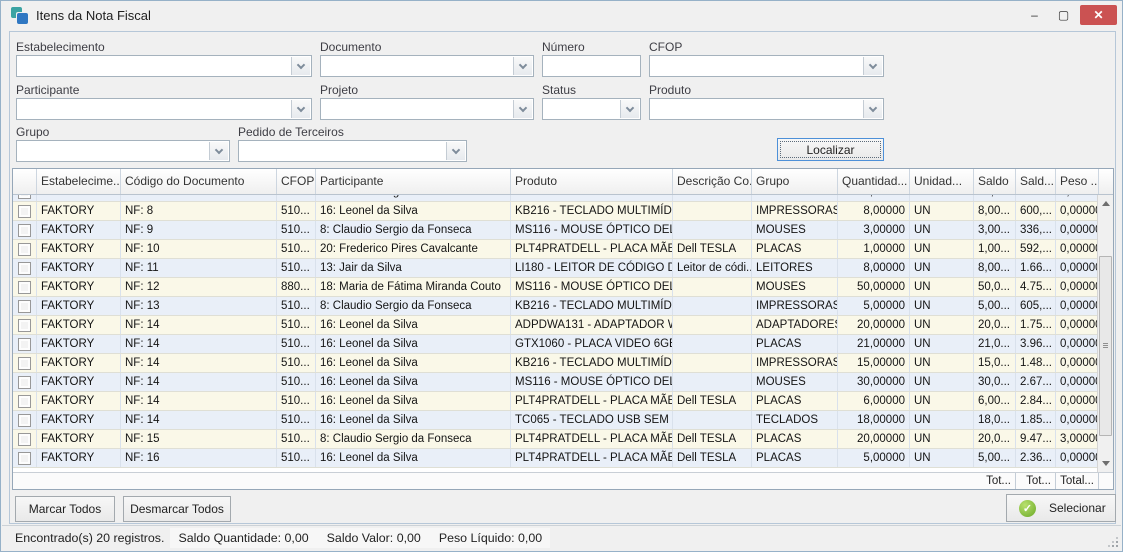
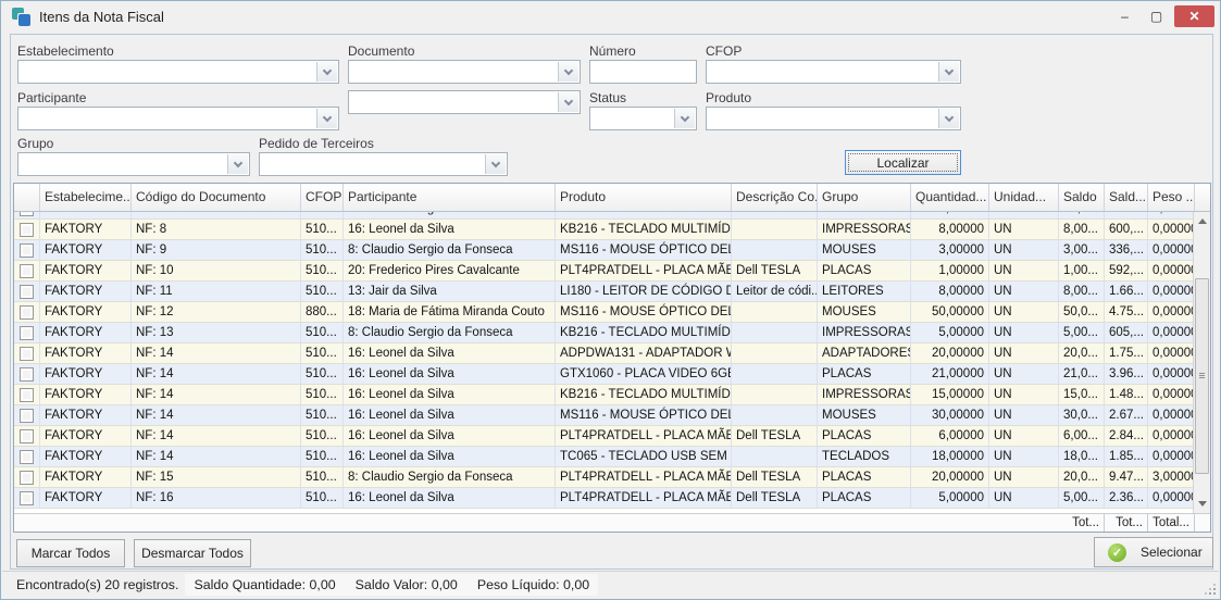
  Itens da Nota Fiscal
  –
  ▢
  ✕
  Estabelecimento
  Documento
  Número
  CFOP
  Participante
- Projeto
  Status
  Produto
  Grupo
  Pedido de Terceiros
  Localizar
  Estabelecime..
  Código do Documento
  CFOP
  Participante
  Produto
  Descrição Co.
  Grupo
  Quantidad...
  Unidad...
  Saldo
  Sald...
  Peso ..
  FAKTORY
  NF: 8
  510...
  16: Leonel da Silva
  KB216 - TECLADO MULTIMÍD
  IMPRESSORAS
  8,00000
  UN
  8,00...
  600,...
  0,0000
  FAKTORY
  NF: 9
  510...
  8: Claudio Sergio da Fonseca
  MS116 - MOUSE ÓPTICO DE
  MOUSES
  3,00000
  UN
  3,00...
  336,...
  0,0000
  FAKTORY
  NF: 10
  510...
  20: Frederico Pires Cavalcante
  PLT4PRATDELL - PLACA MÃE
  Dell TESLA
  PLACAS
  1,00000
  UN
  1,00...
  592,...
  0,0000
  FAKTORY
  NF: 11
  510...
  13: Jair da Silva
  LI180 - LEITOR DE CÓDIGO D
  Leitor de códi..
  LEITORES
  8,00000
  UN
  8,00...
  1.66...
  0,0000
  FAKTORY
  NF: 12
  880...
  18: Maria de Fátima Miranda Couto
  MS116 - MOUSE ÓPTICO DE
  MOUSES
  50,00000
  UN
  50,0...
  4.75...
  0,0000
  FAKTORY
  NF: 13
  510...
  8: Claudio Sergio da Fonseca
  KB216 - TECLADO MULTIMÍD
  IMPRESSORAS
  5,00000
  UN
  5,00...
  605,...
  0,0000
  FAKTORY
  NF: 14
  510...
  16: Leonel da Silva
  ADPDWA131 - ADAPTADOR
  ADAPTADORE
  20,00000
  UN
  20,0...
  1.75...
  0,0000
  FAKTORY
  NF: 14
  510...
  16: Leonel da Silva
  GTX1060 - PLACA VIDEO 6G
  PLACAS
  21,00000
  UN
  21,0...
  3.96...
  0,0000
  FAKTORY
  NF: 14
  510...
  16: Leonel da Silva
  KB216 - TECLADO MULTIMÍD
  IMPRESSORAS
  15,00000
  UN
  15,0...
  1.48...
  0,0000
  FAKTORY
  NF: 14
  510...
  16: Leonel da Silva
  MS116 - MOUSE ÓPTICO DE
  MOUSES
  30,00000
  UN
  30,0...
  2.67...
  0,0000
  FAKTORY
  NF: 14
  510...
  16: Leonel da Silva
  PLT4PRATDELL - PLACA MÃE
  Dell TESLA
  PLACAS
  6,00000
  UN
  6,00...
  2.84...
  0,0000
  FAKTORY
  NF: 14
  510...
  16: Leonel da Silva
  TC065 - TECLADO USB SEM
  TECLADOS
  18,00000
  UN
  18,0...
  1.85...
  0,0000
  FAKTORY
  NF: 15
  510...
  8: Claudio Sergio da Fonseca
  PLT4PRATDELL - PLACA MÃE
  Dell TESLA
  PLACAS
  20,00000
  UN
  20,0...
  9.47...
  3,0000
  FAKTORY
  NF: 16
  510...
  16: Leonel da Silva
  PLT4PRATDELL - PLACA MÃE
  Dell TESLA
  PLACAS
  5,00000
  UN
  5,00...
  2.36...
  0,0000
  Tot...
  Tot...
  Total...
  Marcar Todos
  Desmarcar Todos
  ✓
  Selecionar
  Encontrado(s) 20 registros.
  Saldo Quantidade: 0,00
  Saldo Valor: 0,00
  Peso Líquido: 0,00
